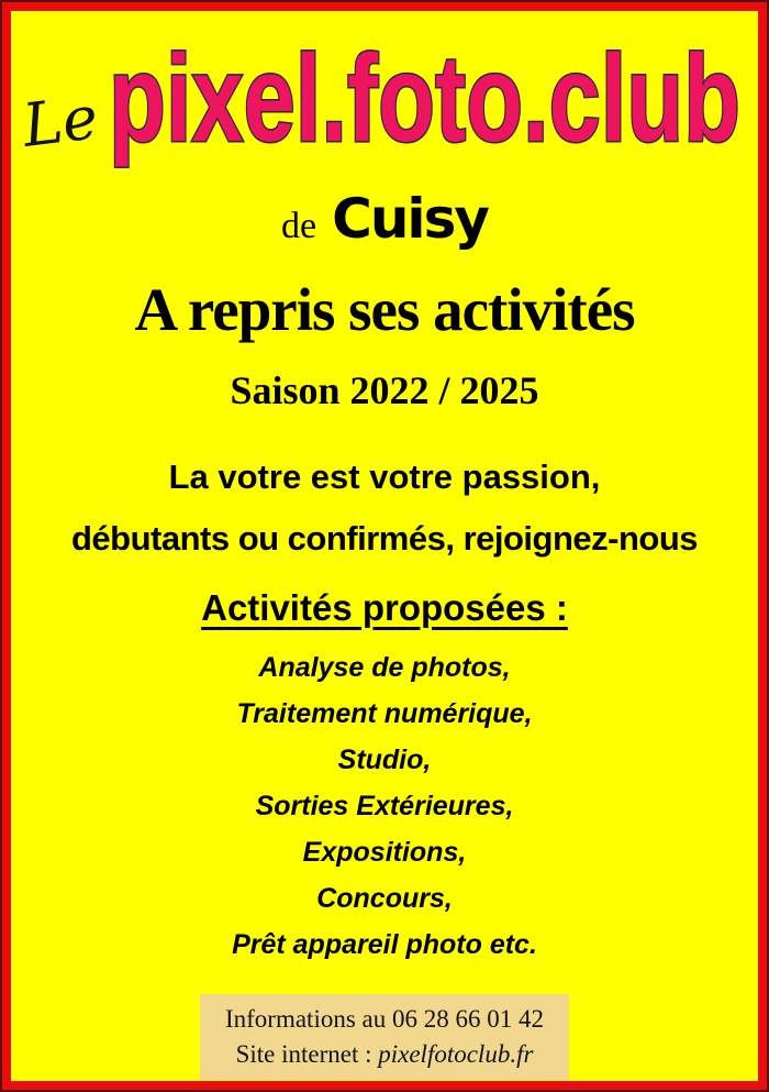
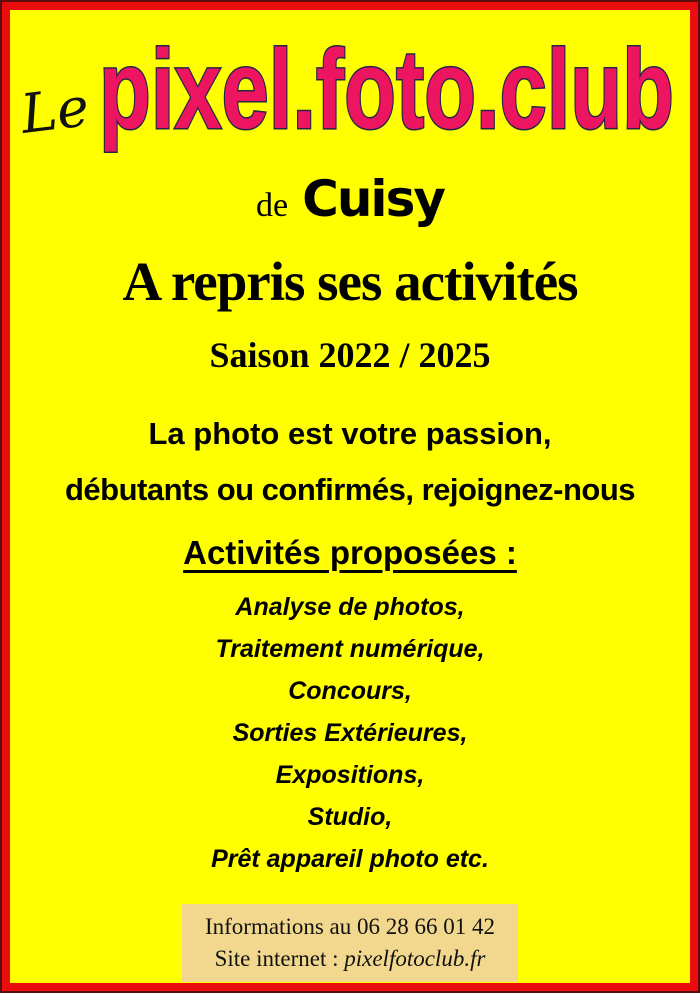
  pixel.foto.club
  de
  Cuisy
  A repris ses activités
  Saison 2022 / 2025
- La votre est votre passion,
+ La photo est votre passion,
  débutants ou confirmés, rejoignez-nous
  Activités proposées :
  Analyse de photos,
  Traitement numérique,
- Studio,
+ Concours,
  Sorties Extérieures,
  Expositions,
- Concours,
+ Studio,
  Prêt appareil photo etc.
  Informations au 06 28 66 01 42
  Site internet : pixelfotoclub.fr
